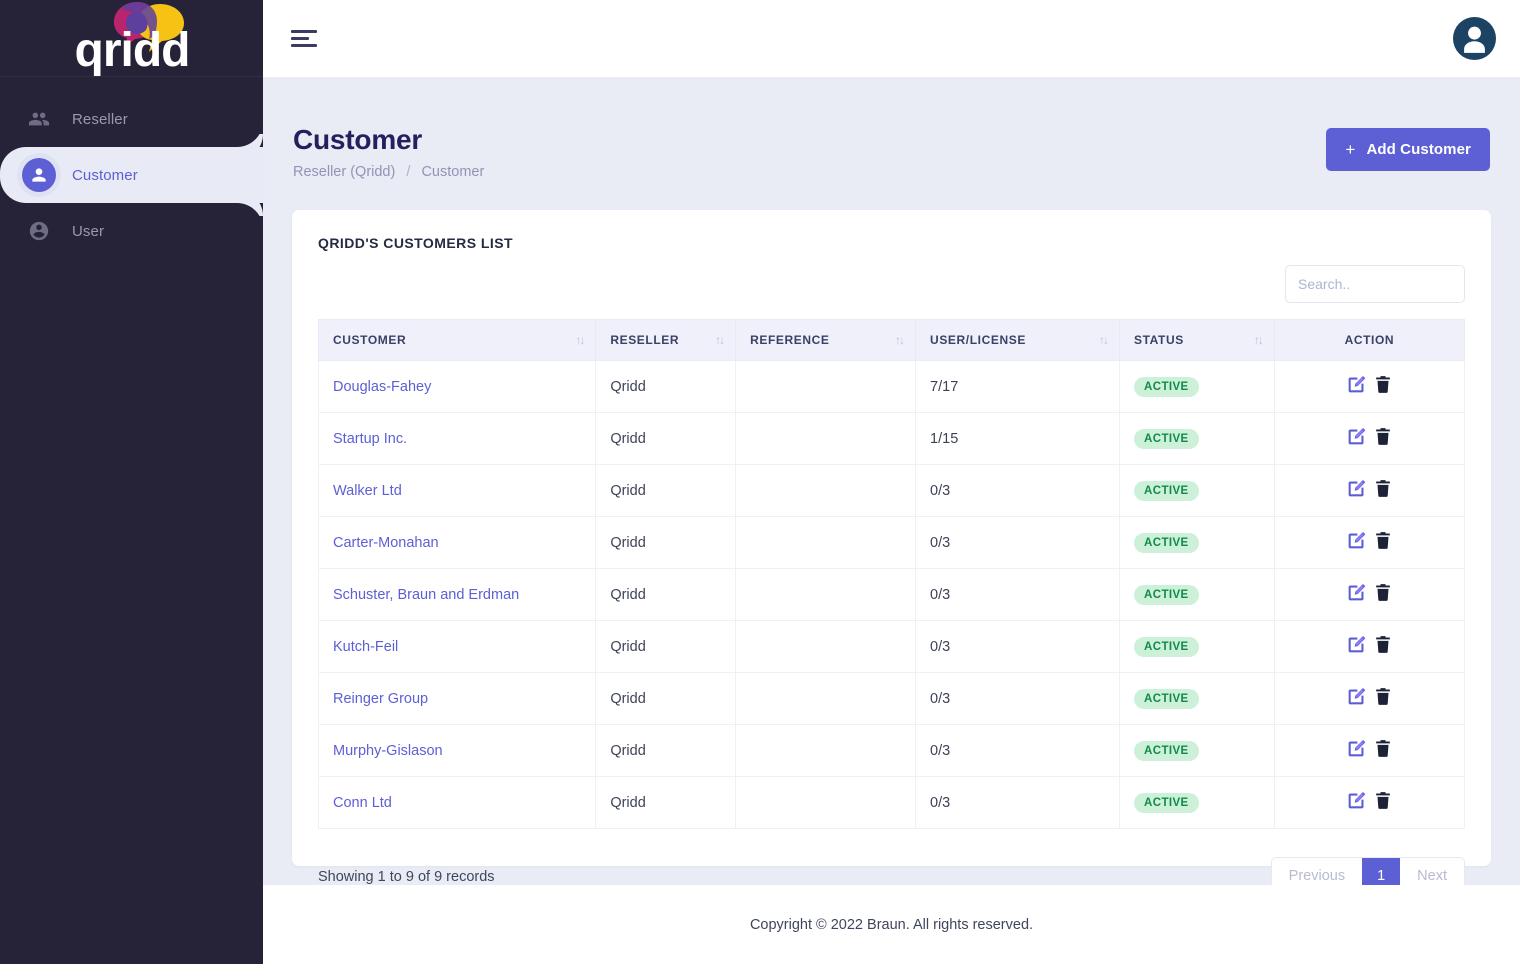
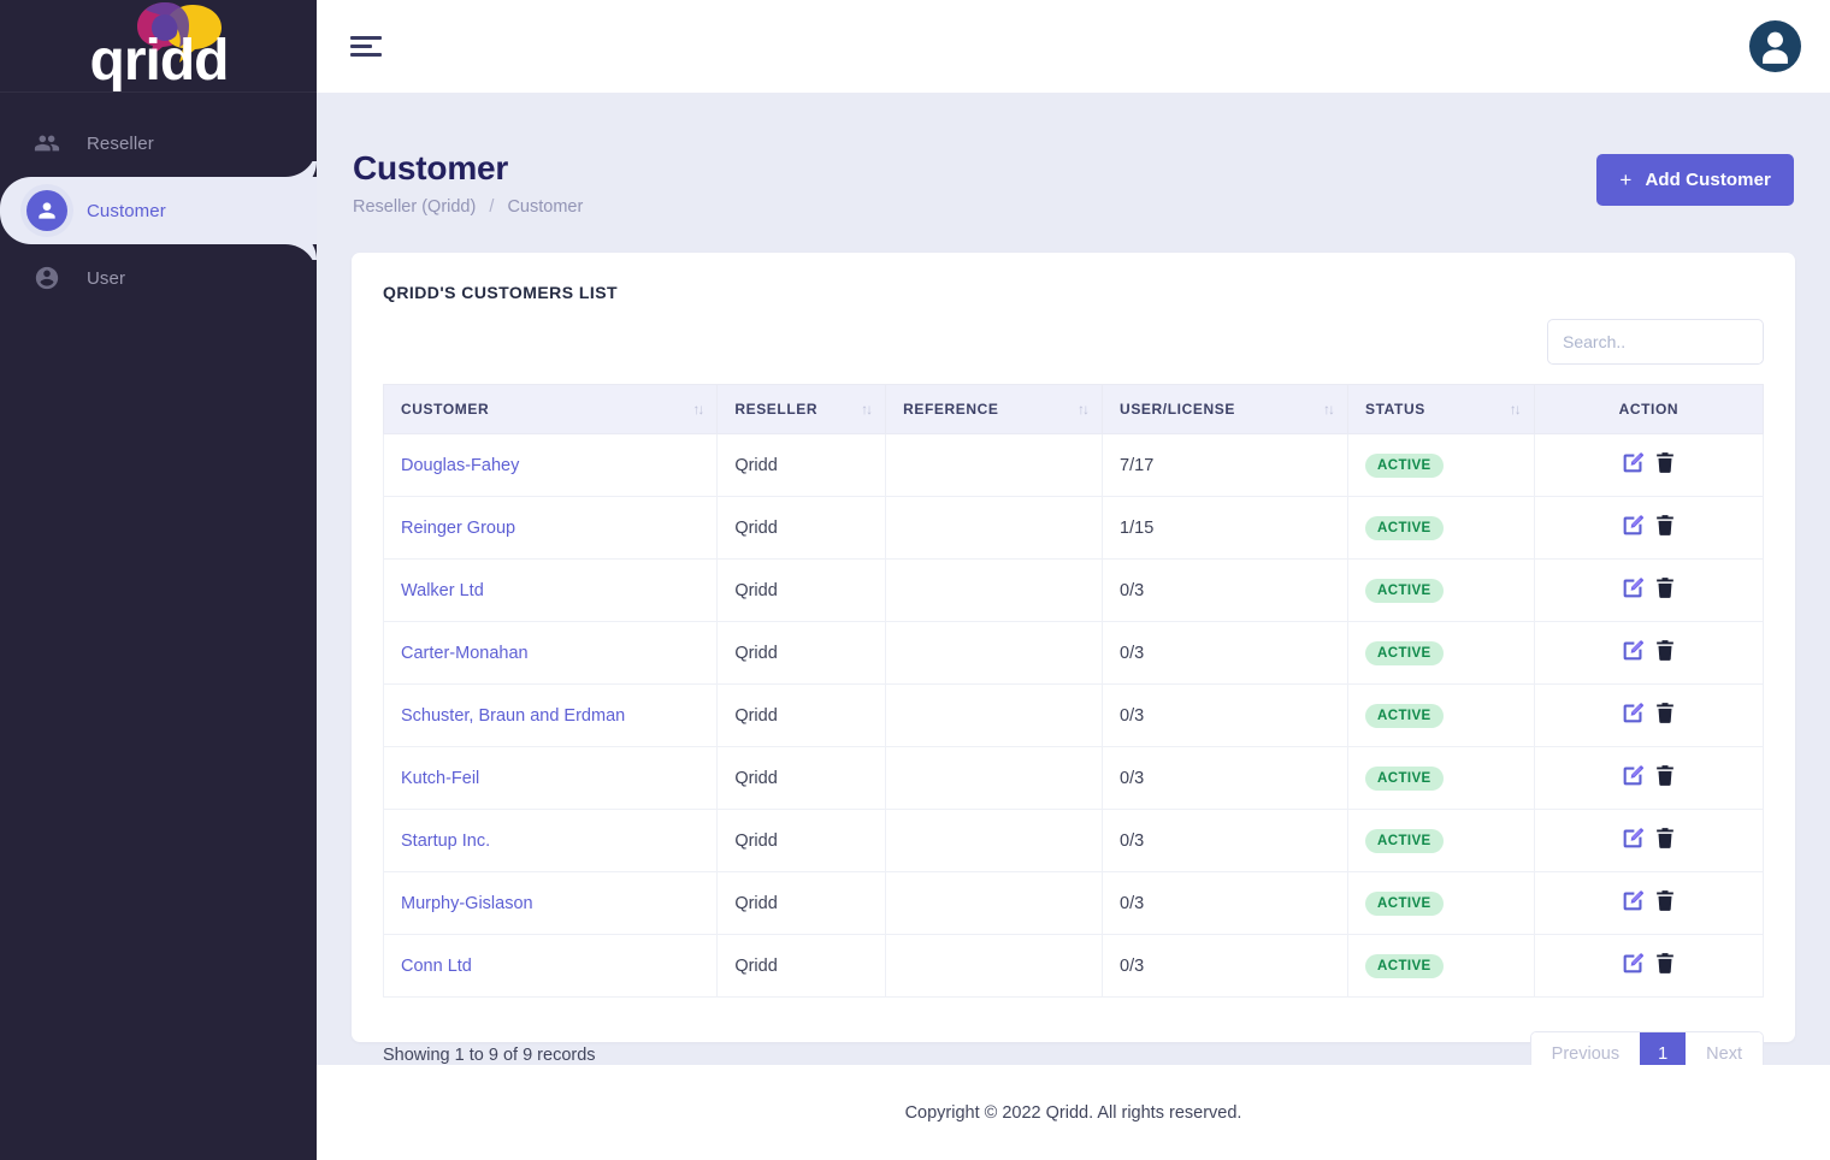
  qridd
  Reseller
  Customer
  User
  Customer
  Reseller (Qridd) / Customer
  +
  Add Customer
  QRIDD'S CUSTOMERS LIST
  Search..
  CUSTOMER ↑↓	RESELLER ↑↓	REFERENCE ↑↓	USER/LICENSE ↑↓	STATUS ↑↓	ACTION
  Douglas-Fahey	Qridd		7/17	ACTIVE
- Startup Inc.	Qridd		1/15	ACTIVE
+ Reinger Group	Qridd		1/15	ACTIVE
  Walker Ltd	Qridd		0/3	ACTIVE
  Carter-Monahan	Qridd		0/3	ACTIVE
  Schuster, Braun and Erdman	Qridd		0/3	ACTIVE
  Kutch-Feil	Qridd		0/3	ACTIVE
- Reinger Group	Qridd		0/3	ACTIVE
+ Startup Inc.	Qridd		0/3	ACTIVE
  Murphy-Gislason	Qridd		0/3	ACTIVE
  Conn Ltd	Qridd		0/3	ACTIVE
  Showing 1 to 9 of 9 records
  Previous
  1
  Next
- Copyright © 2022 Braun. All rights reserved.
+ Copyright © 2022 Qridd. All rights reserved.
